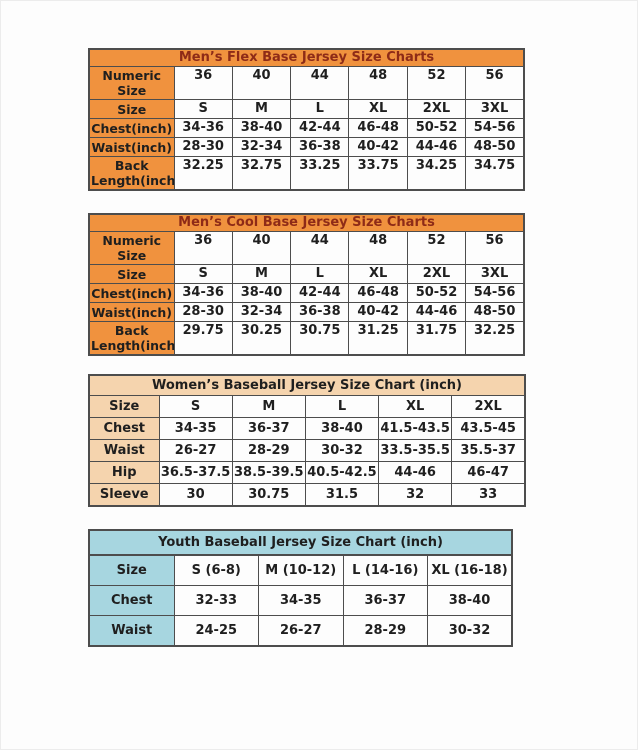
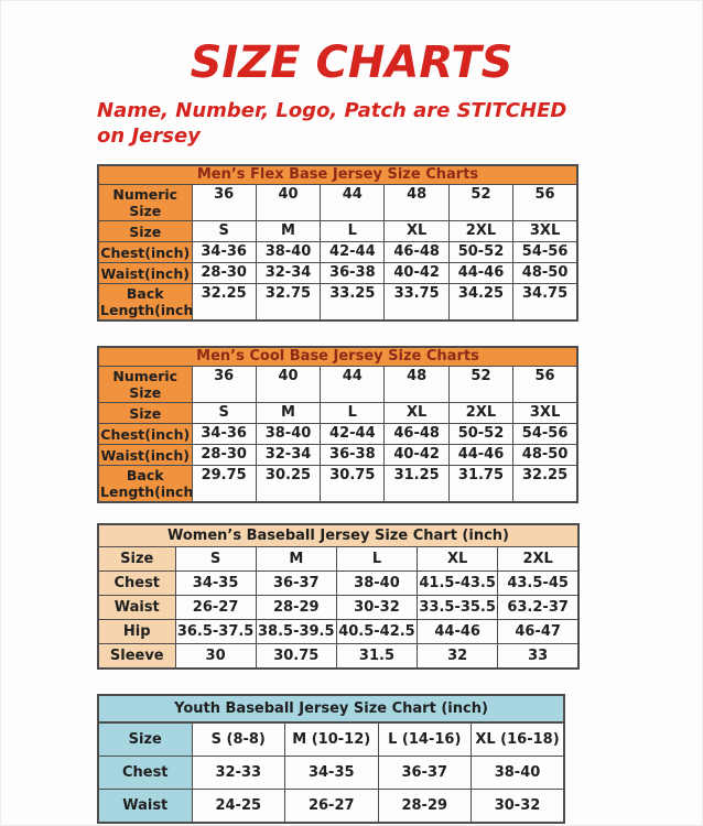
+ SIZE CHARTS
+ Name, Number, Logo, Patch are STITCHED on Jersey
  Men’s Flex Base Jersey Size Charts
  Numeric Size	36	40	44	48	52	56
  Size	S	M	L	XL	2XL	3XL
  Chest(inch)	34-36	38-40	42-44	46-48	50-52	54-56
  Waist(inch)	28-30	32-34	36-38	40-42	44-46	48-50
  Back Length(inch	32.25	32.75	33.25	33.75	34.25	34.75
  Men’s Cool Base Jersey Size Charts
  Numeric Size	36	40	44	48	52	56
  Size	S	M	L	XL	2XL	3XL
  Chest(inch)	34-36	38-40	42-44	46-48	50-52	54-56
  Waist(inch)	28-30	32-34	36-38	40-42	44-46	48-50
  Back Length(inch	29.75	30.25	30.75	31.25	31.75	32.25
  Women’s Baseball Jersey Size Chart (inch)
  Size	S	M	L	XL	2XL
  Chest	34-35	36-37	38-40	41.5-43.5	43.5-45
- Waist	26-27	28-29	30-32	33.5-35.5	35.5-37
+ Waist	26-27	28-29	30-32	33.5-35.5	63.2-37
  Hip	36.5-37.5	38.5-39.5	40.5-42.5	44-46	46-47
  Sleeve	30	30.75	31.5	32	33
  Youth Baseball Jersey Size Chart (inch)
- Size	S (6-8)	M (10-12)	L (14-16)	XL (16-18)
+ Size	S (8-8)	M (10-12)	L (14-16)	XL (16-18)
  Chest	32-33	34-35	36-37	38-40
  Waist	24-25	26-27	28-29	30-32
